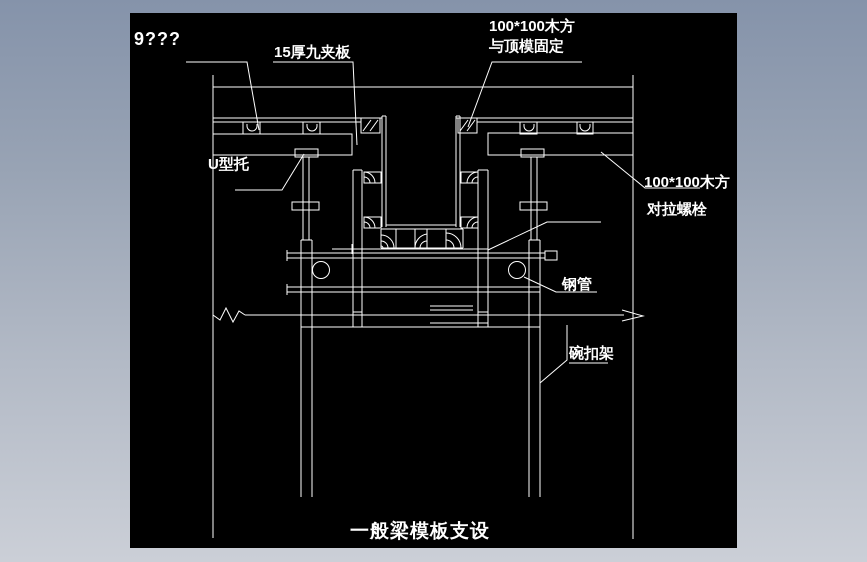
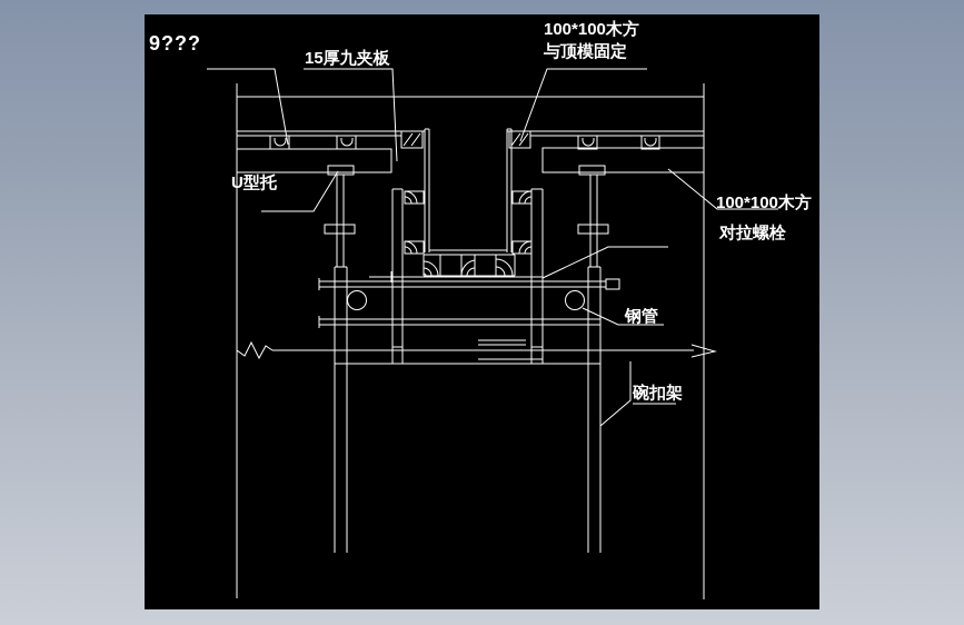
  9???
  15厚九夹板
  100*100木方
  与顶模固定
  U型托
  100*100木方
  对拉螺栓
  钢管
  碗扣架
- 一般梁模板支设
